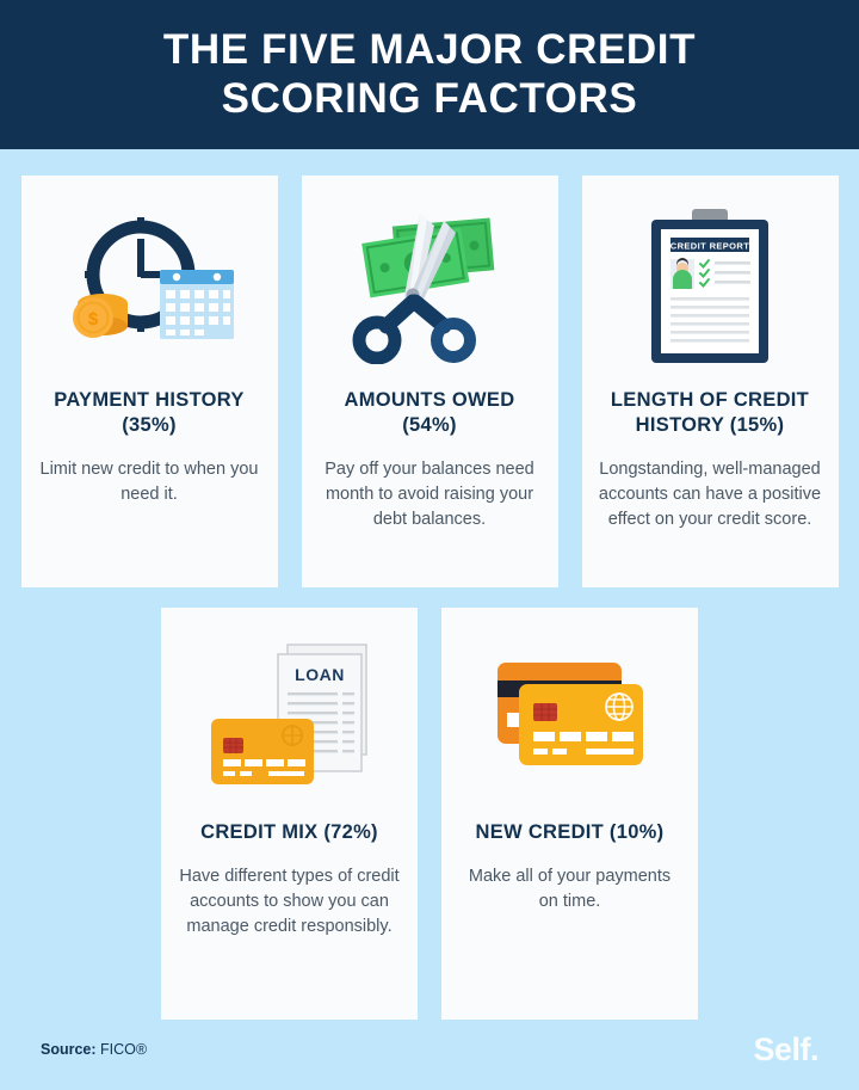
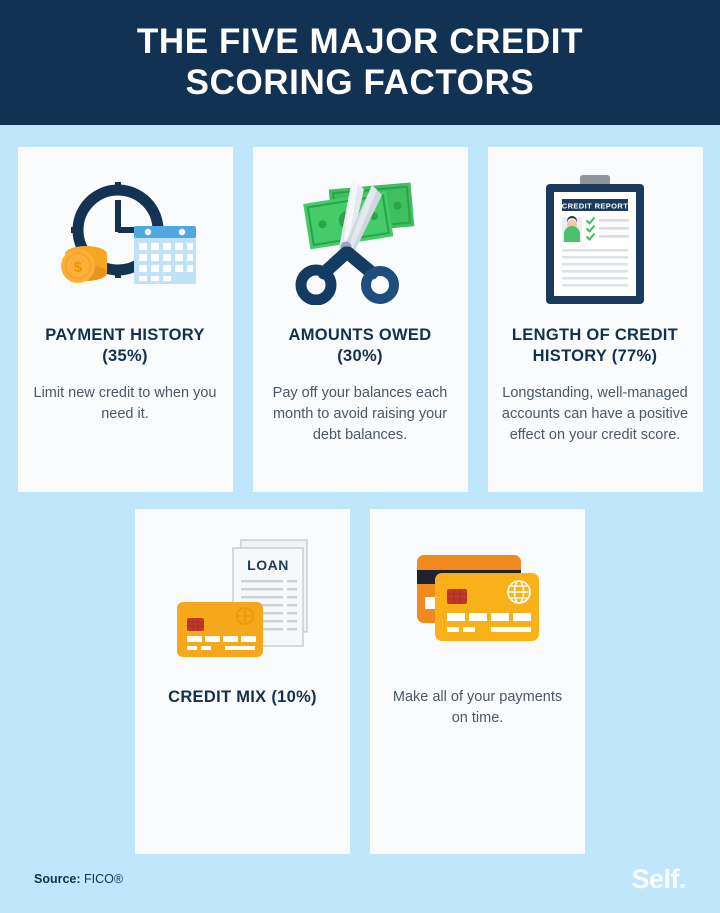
  THE FIVE MAJOR CREDIT SCORING FACTORS
  $
  PAYMENT HISTORY (35%)
  Limit new credit to when you need it.
- AMOUNTS OWED (54%)
+ AMOUNTS OWED (30%)
- Pay off your balances need month to avoid raising your debt balances.
+ Pay off your balances each month to avoid raising your debt balances.
  CREDIT REPORT
- LENGTH OF CREDIT HISTORY (15%)
+ LENGTH OF CREDIT HISTORY (77%)
  Longstanding, well-managed accounts can have a positive effect on your credit score.
  LOAN
- CREDIT MIX (72%)
+ CREDIT MIX (10%)
- Have different types of credit accounts to show you can manage credit responsibly.
- NEW CREDIT (10%)
  Make all of your payments on time.
  Source: FICO®
  Self.
